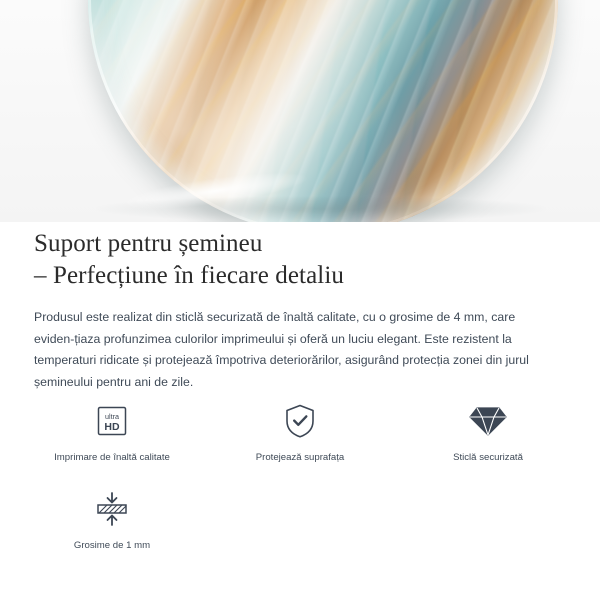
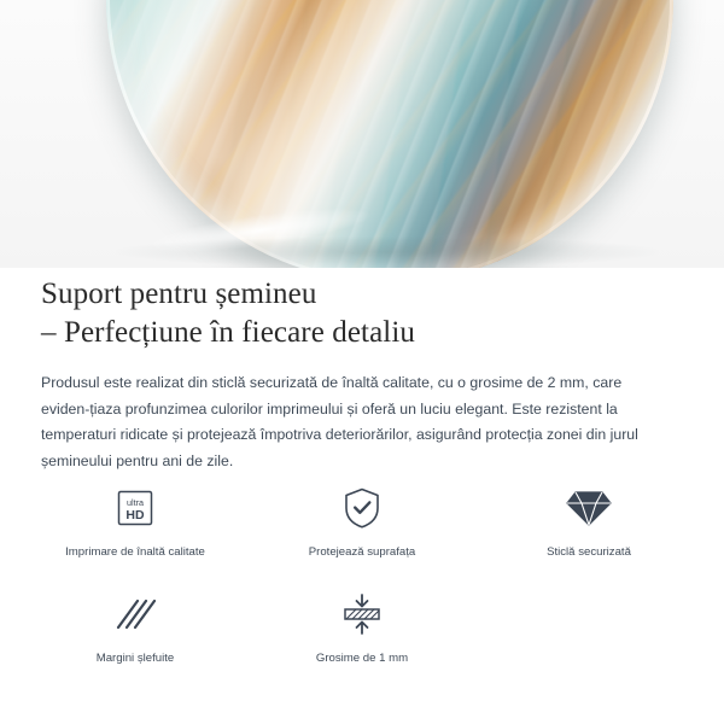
  Suport pentru șemineu
  – Perfecțiune în fiecare detaliu
- Produsul este realizat din sticlă securizată de înaltă calitate, cu o grosime de 4 mm, care eviden-țiaza profunzimea culorilor imprimeului și oferă un luciu elegant. Este rezistent la temperaturi ridicate și protejează împotriva deteriorărilor, asigurând protecția zonei din jurul șemineului pentru ani de zile.
+ Produsul este realizat din sticlă securizată de înaltă calitate, cu o grosime de 2 mm, care eviden-țiaza profunzimea culorilor imprimeului și oferă un luciu elegant. Este rezistent la temperaturi ridicate și protejează împotriva deteriorărilor, asigurând protecția zonei din jurul șemineului pentru ani de zile.
  ultra
  HD
  Imprimare de înaltă calitate
  Protejează suprafața
  Sticlă securizată
+ Margini șlefuite
  Grosime de 1 mm
